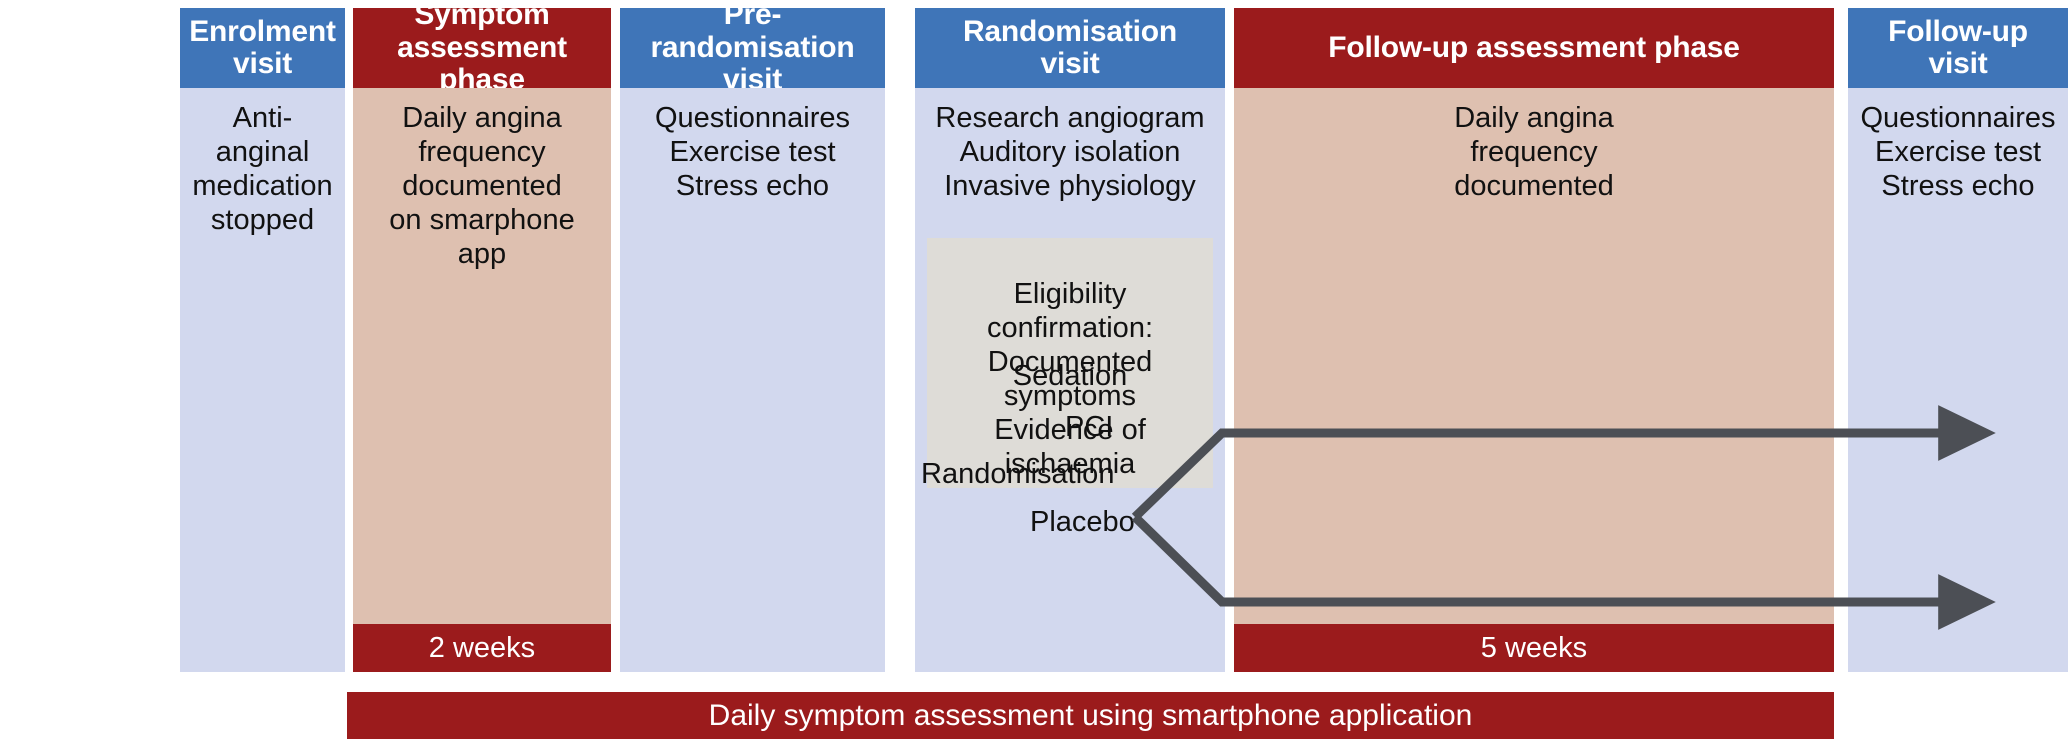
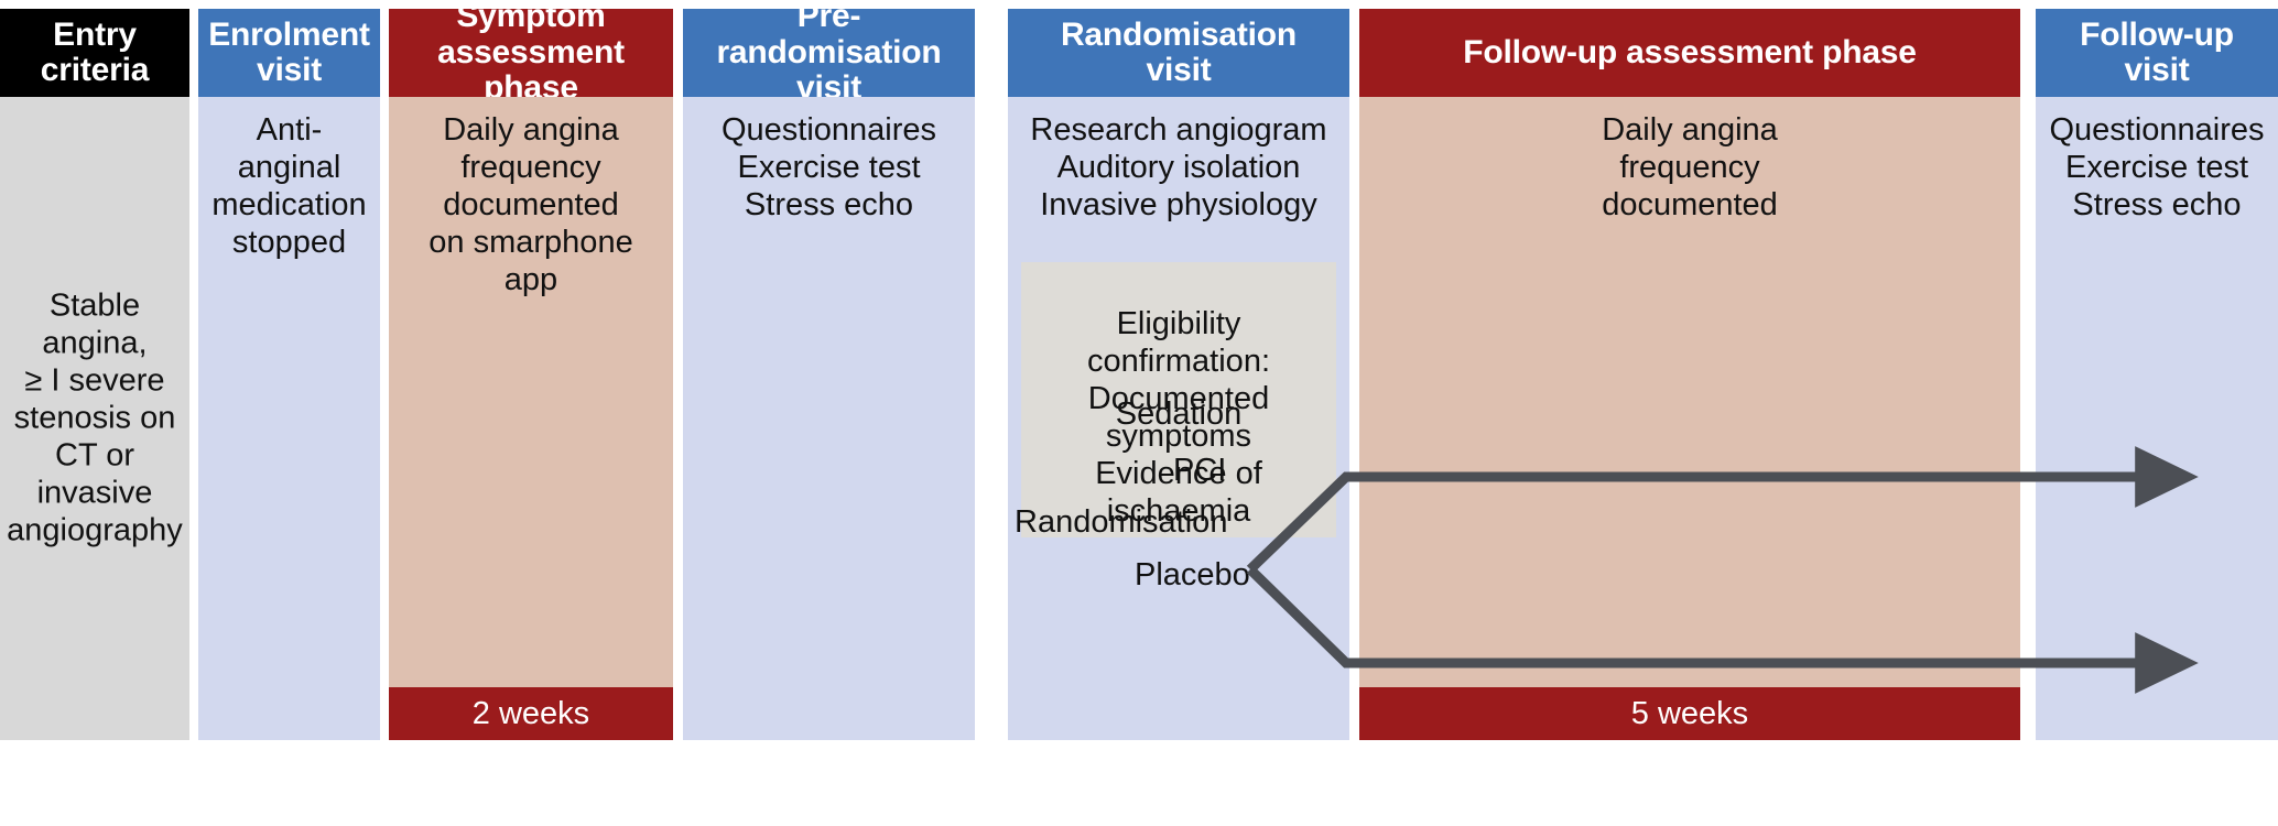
+ Entry
+ criteria
+ Stable
+ angina,
+ ≥ I severe
+ stenosis on
+ CT or
+ invasive
+ angiography
  Enrolment
  visit
  Anti-
  anginal
  medication
  stopped
  Symptom
  assessment phase
  Daily angina
  frequency
  documented
  on smarphone
  app
  2 weeks
  Pre-randomisation
  visit
  Questionnaires
  Exercise test
  Stress echo
  Randomisation
  visit
  Research angiogram
  Auditory isolation
  Invasive physiology
  Eligibility confirmation:
  Documented symptoms
  Evidence of ischaemia
  Sedation
  PCI
  Randomisation
  Placebo
  Follow-up assessment phase
  Daily angina
  frequency
  documented
  5 weeks
  Follow-up
  visit
  Questionnaires
  Exercise test
  Stress echo
- Daily symptom assessment using smartphone application
